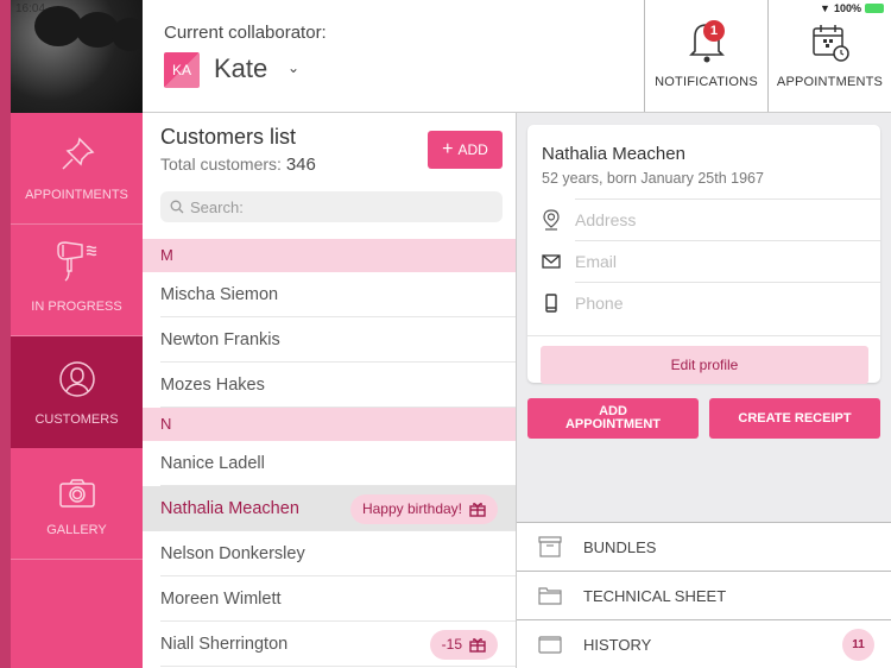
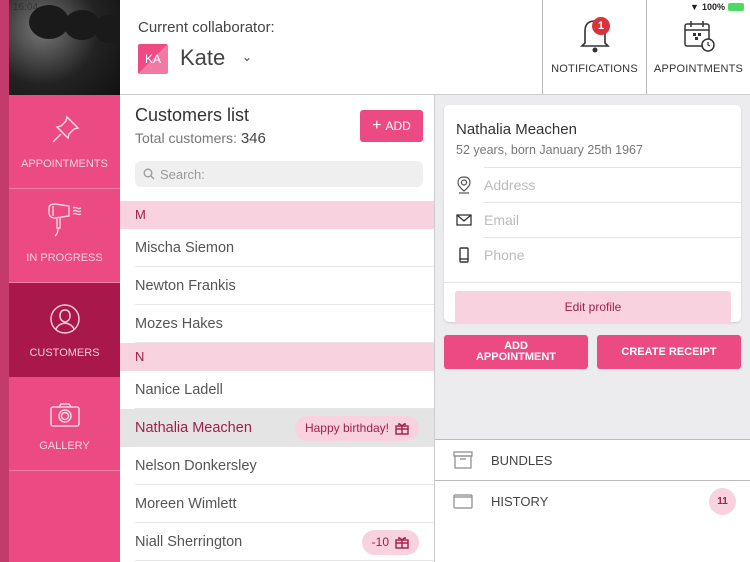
  16:04
  Current collaborator:
  KA
  Kate
  ⌄
  1
  NOTIFICATIONS
  APPOINTMENTS
  ▼
  100%
  APPOINTMENTS
  IN PROGRESS
  CUSTOMERS
  GALLERY
  Customers list
  Total customers: 346
  +
  ADD
  Search:
  M
  Mischa Siemon
  Newton Frankis
  Mozes Hakes
  N
  Nanice Ladell
  Nathalia Meachen
  Happy birthday!
  Nelson Donkersley
  Moreen Wimlett
  Niall Sherrington
- -15
+ -10
  Nathalia Meachen
  52 years, born January 25th 1967
  Address
  Email
  Phone
  Edit profile
  ADD
  APPOINTMENT
  CREATE RECEIPT
  BUNDLES
- TECHNICAL SHEET
  HISTORY
  11
